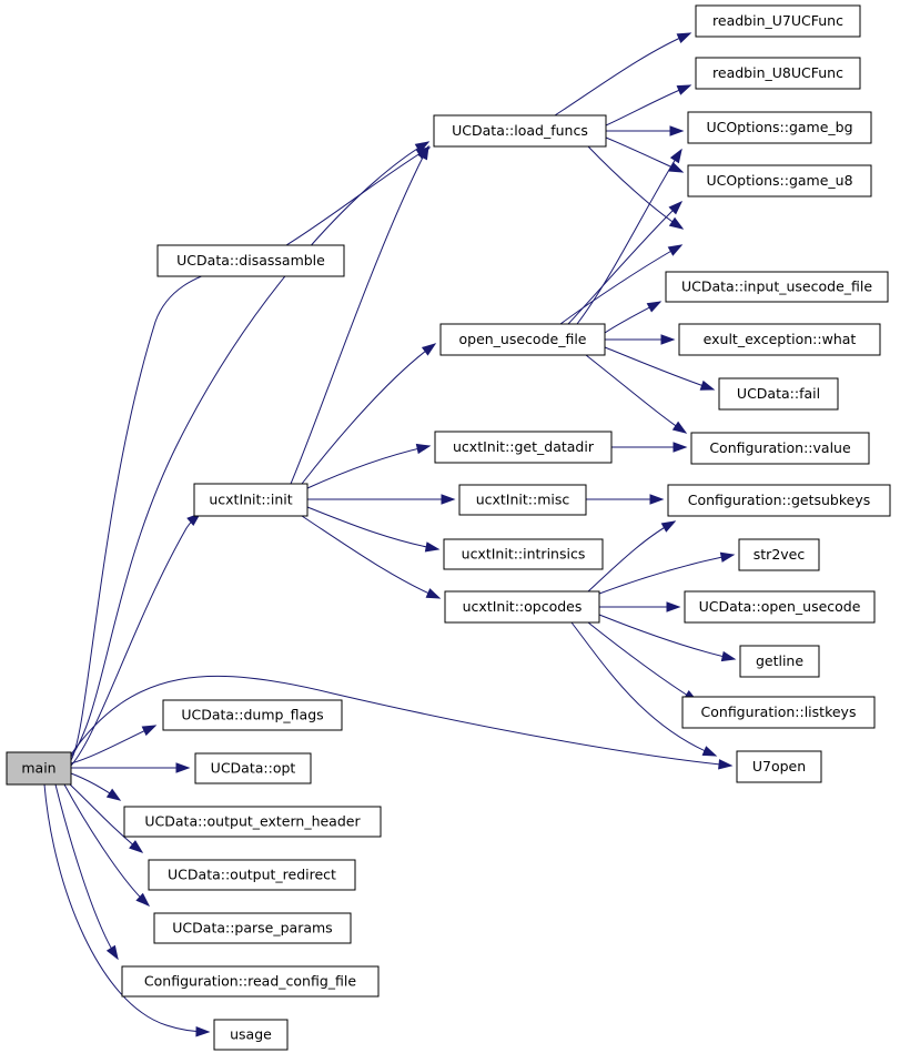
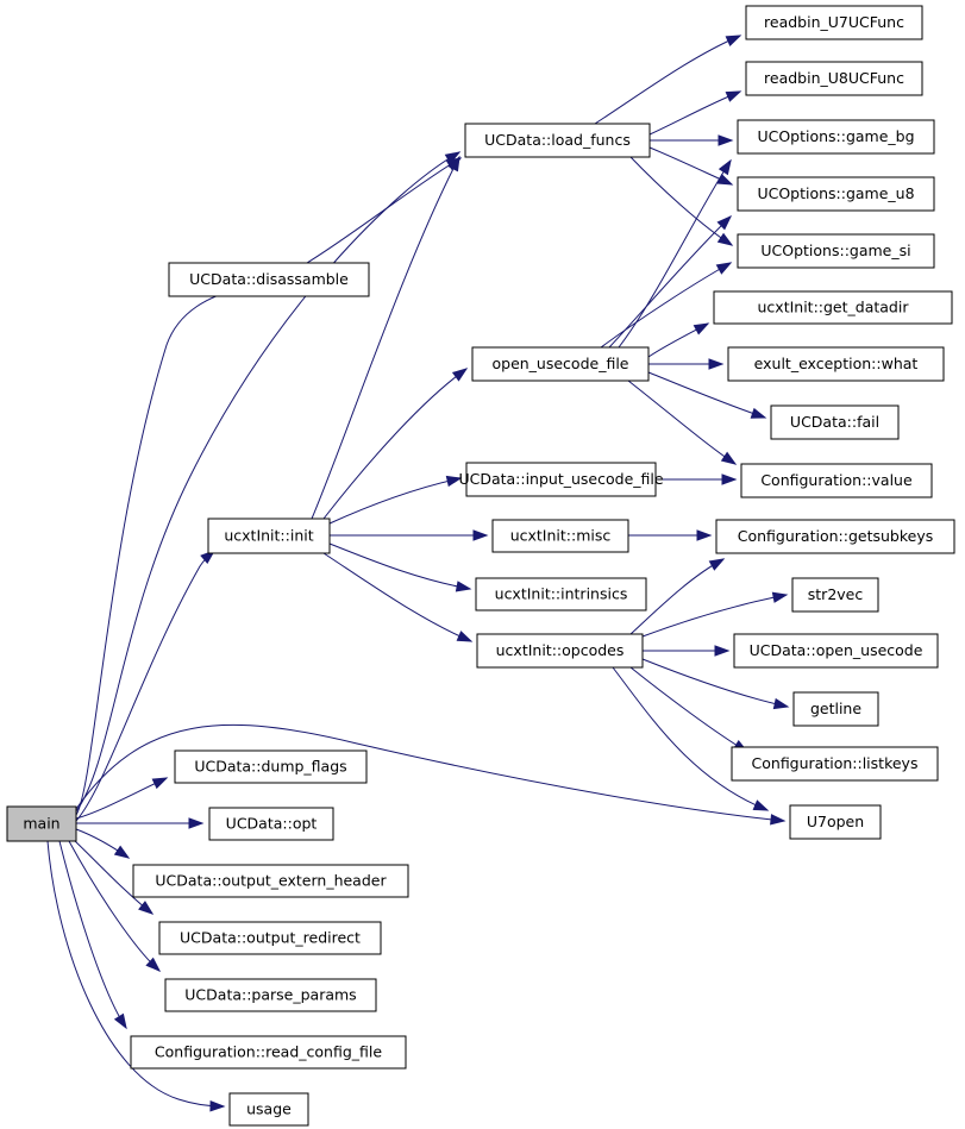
  main
  UCData::disassamble
  UCData::load_funcs
  readbin_U7UCFunc
  readbin_U8UCFunc
  UCOptions::game_bg
  UCOptions::game_u8
+ UCOptions::game_si
- UCData::input_usecode_file
+ ucxtInit::get_datadir
  exult_exception::what
  UCData::fail
  open_usecode_file
- ucxtInit::get_datadir
+ UCData::input_usecode_file
  Configuration::value
  ucxtInit::init
  ucxtInit::misc
  Configuration::getsubkeys
  ucxtInit::intrinsics
  str2vec
  ucxtInit::opcodes
  UCData::open_usecode
  getline
  Configuration::listkeys
  U7open
  UCData::dump_flags
  UCData::opt
  UCData::output_extern_header
  UCData::output_redirect
  UCData::parse_params
  Configuration::read_config_file
  usage
